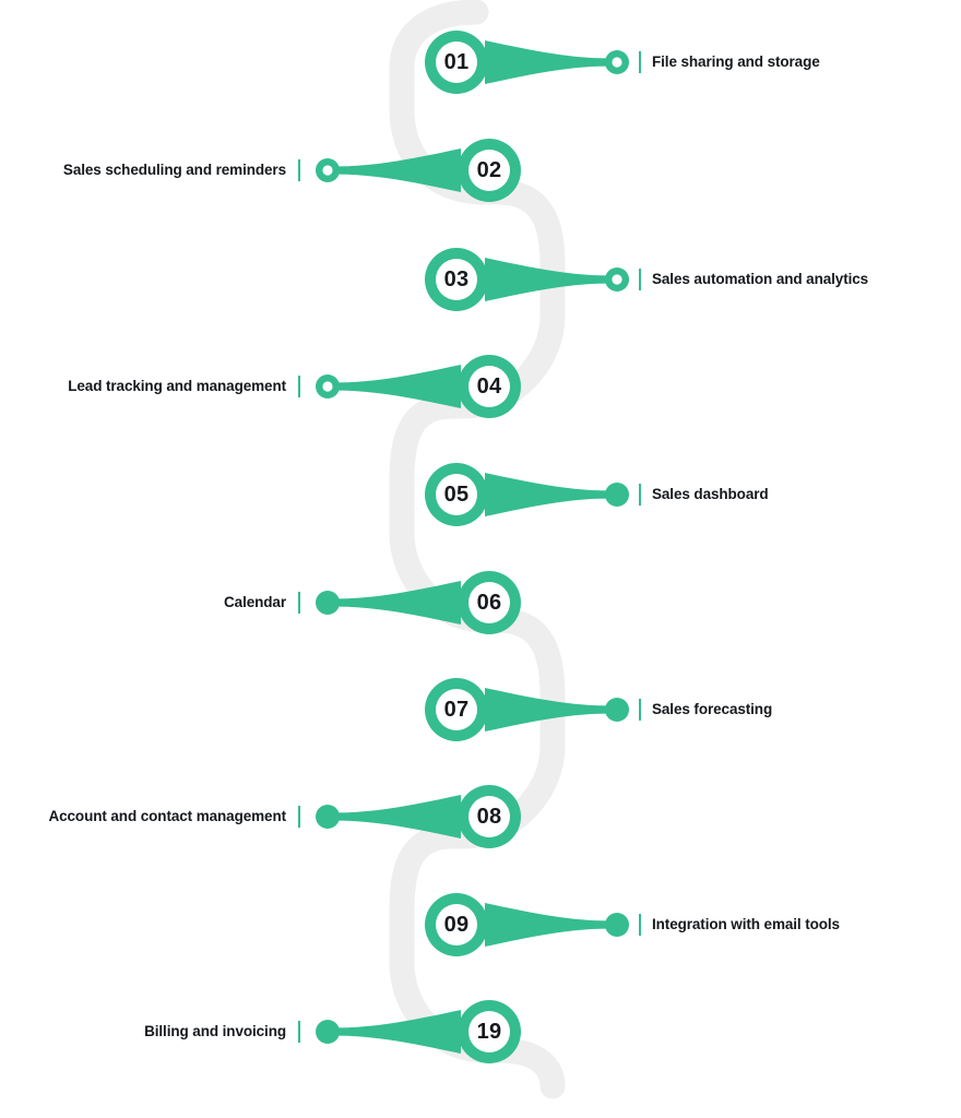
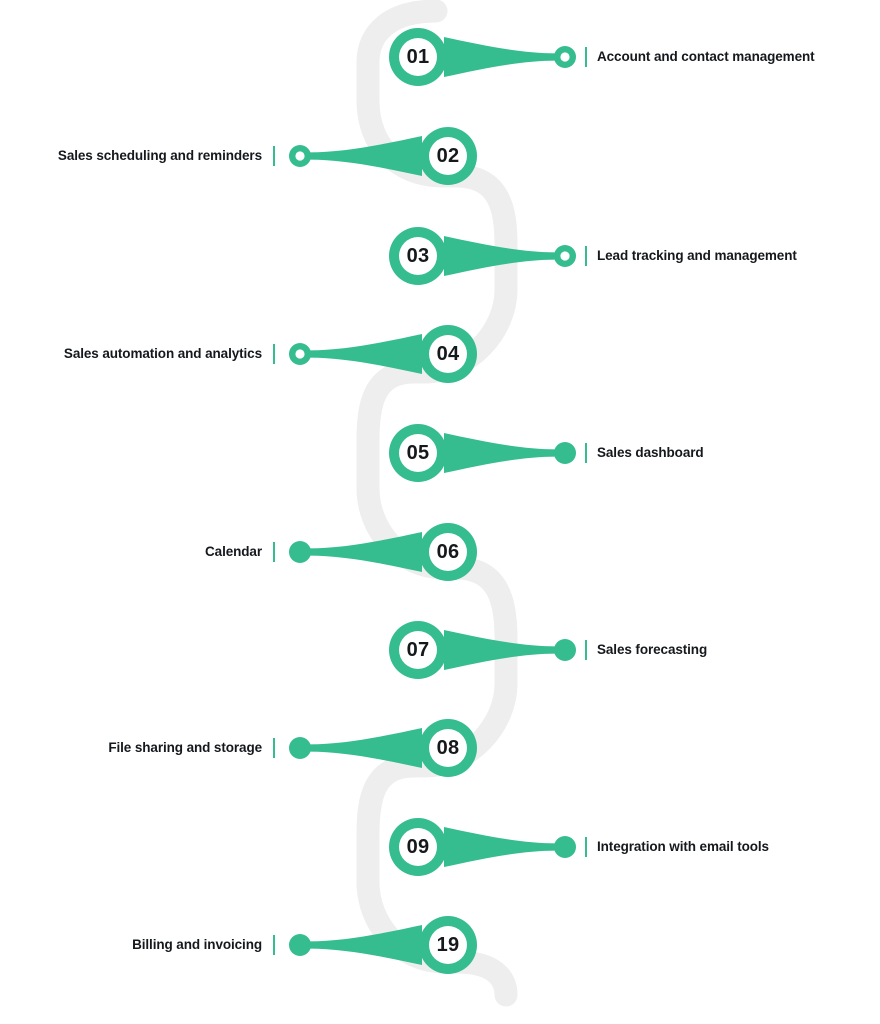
  01
- File sharing and storage
+ Account and contact management
  02
  Sales scheduling and reminders
  03
- Sales automation and analytics
+ Lead tracking and management
  04
- Lead tracking and management
+ Sales automation and analytics
  05
  Sales dashboard
  06
  Calendar
  07
  Sales forecasting
  08
- Account and contact management
+ File sharing and storage
  09
  Integration with email tools
  19
  Billing and invoicing
